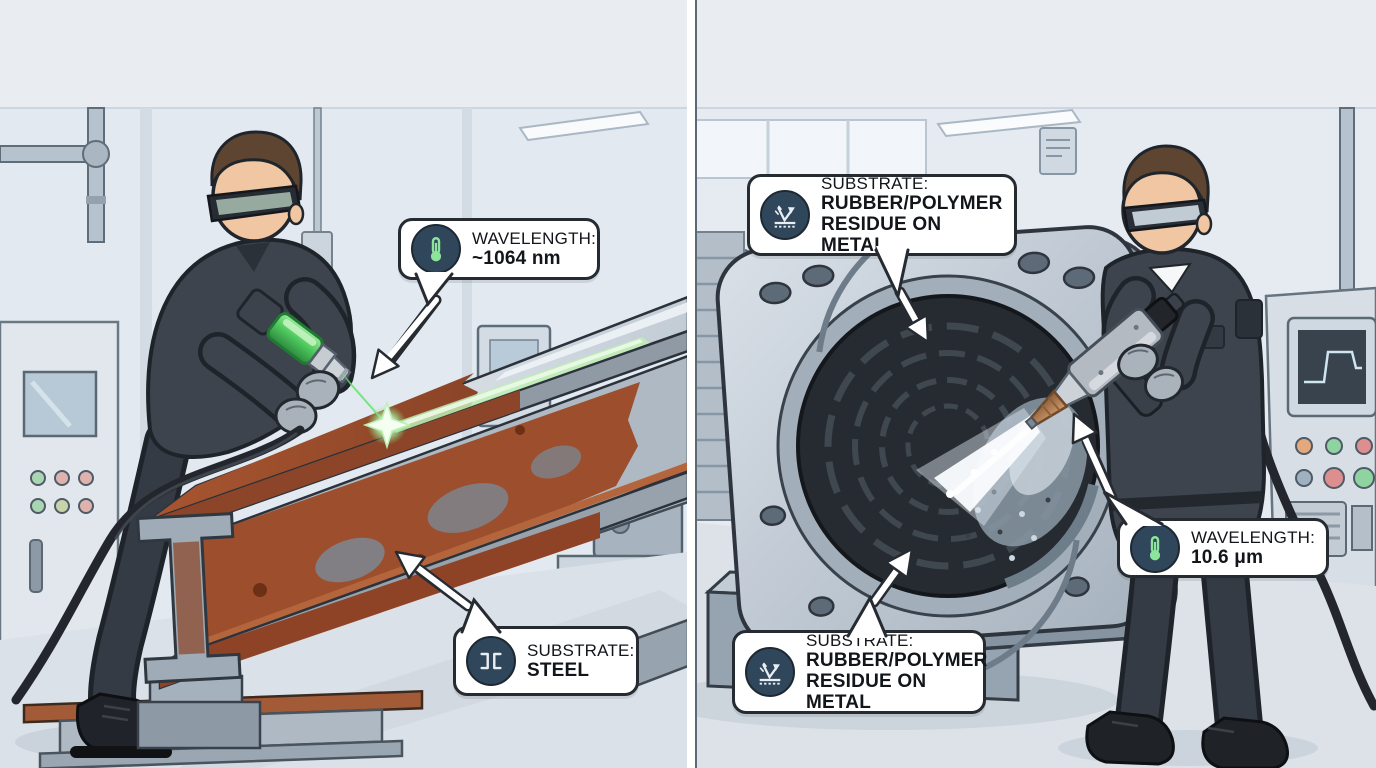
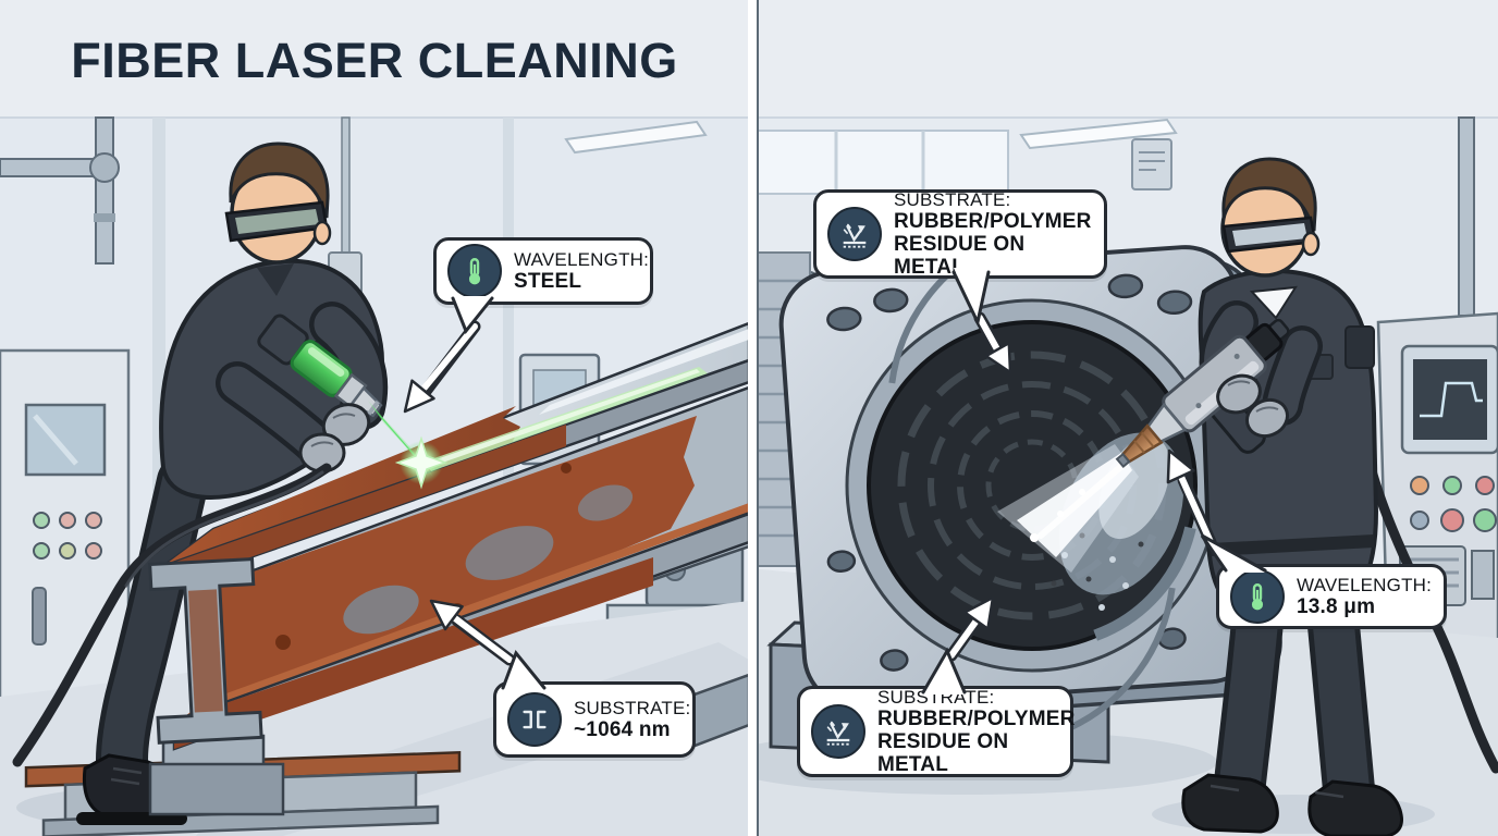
+ FIBER LASER CLEANING
  WAVELENGTH:
- ~1064 nm
+ STEEL
  SUBSTRATE:
- STEEL
+ ~1064 nm
  SUBSTRATE:
  RUBBER/POLYMER
  RESIDUE ON METAL
  SUBSTRATE:
  RUBBER/POLYMER
  RESIDUE ON METAL
  WAVELENGTH:
- 10.6 μm
+ 13.8 μm
